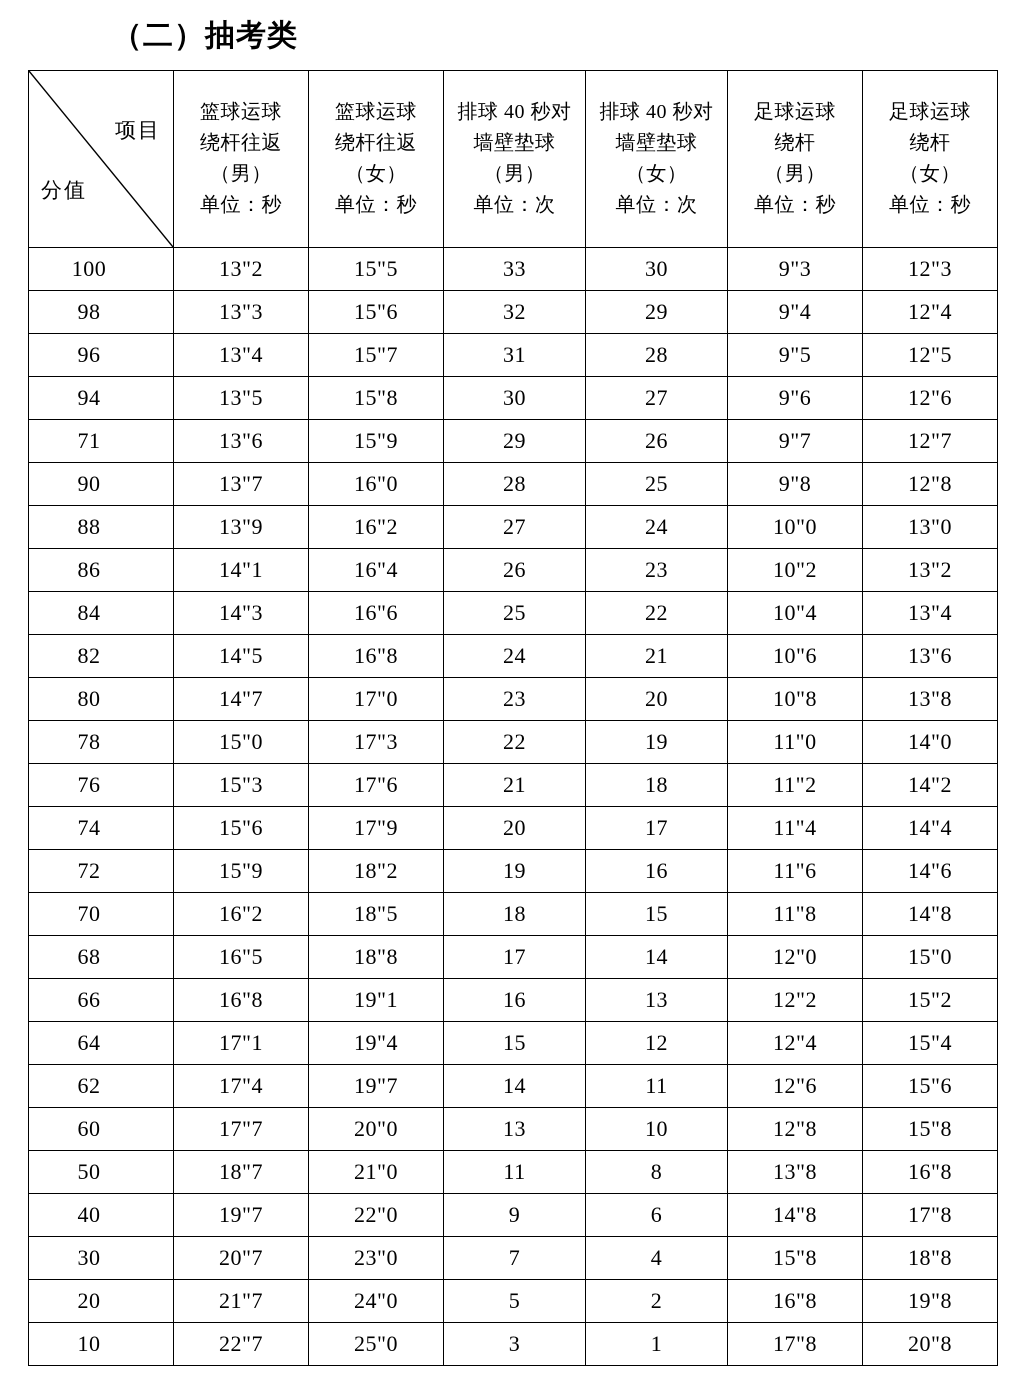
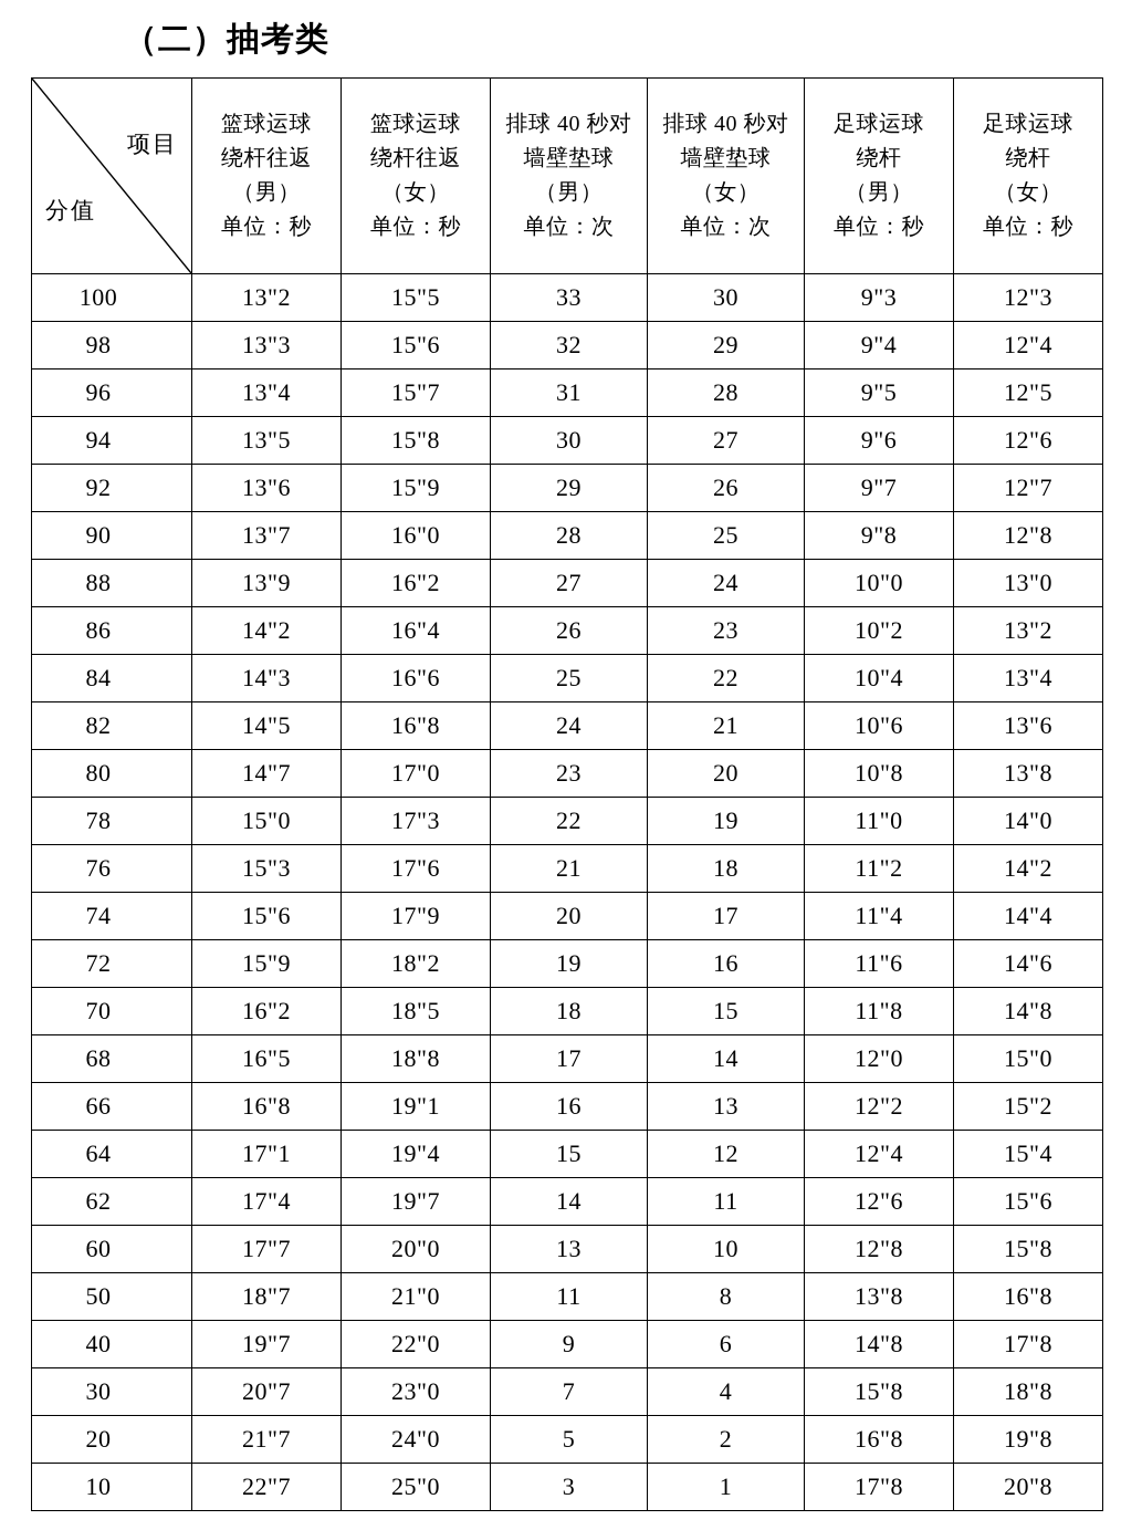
  （二）抽考类
  项目 分值	篮球运球 绕杆往返 （男） 单位：秒	篮球运球 绕杆往返 （女） 单位：秒	排球 40 秒对 墙壁垫球 （男） 单位：次	排球 40 秒对 墙壁垫球 （女） 单位：次	足球运球 绕杆 （男） 单位：秒	足球运球 绕杆 （女） 单位：秒
  100	13"2	15"5	33	30	9"3	12"3
  98	13"3	15"6	32	29	9"4	12"4
  96	13"4	15"7	31	28	9"5	12"5
  94	13"5	15"8	30	27	9"6	12"6
- 71	13"6	15"9	29	26	9"7	12"7
+ 92	13"6	15"9	29	26	9"7	12"7
  90	13"7	16"0	28	25	9"8	12"8
  88	13"9	16"2	27	24	10"0	13"0
- 86	14"1	16"4	26	23	10"2	13"2
+ 86	14"2	16"4	26	23	10"2	13"2
  84	14"3	16"6	25	22	10"4	13"4
  82	14"5	16"8	24	21	10"6	13"6
  80	14"7	17"0	23	20	10"8	13"8
  78	15"0	17"3	22	19	11"0	14"0
  76	15"3	17"6	21	18	11"2	14"2
  74	15"6	17"9	20	17	11"4	14"4
  72	15"9	18"2	19	16	11"6	14"6
  70	16"2	18"5	18	15	11"8	14"8
  68	16"5	18"8	17	14	12"0	15"0
  66	16"8	19"1	16	13	12"2	15"2
  64	17"1	19"4	15	12	12"4	15"4
  62	17"4	19"7	14	11	12"6	15"6
  60	17"7	20"0	13	10	12"8	15"8
  50	18"7	21"0	11	8	13"8	16"8
  40	19"7	22"0	9	6	14"8	17"8
  30	20"7	23"0	7	4	15"8	18"8
  20	21"7	24"0	5	2	16"8	19"8
  10	22"7	25"0	3	1	17"8	20"8
